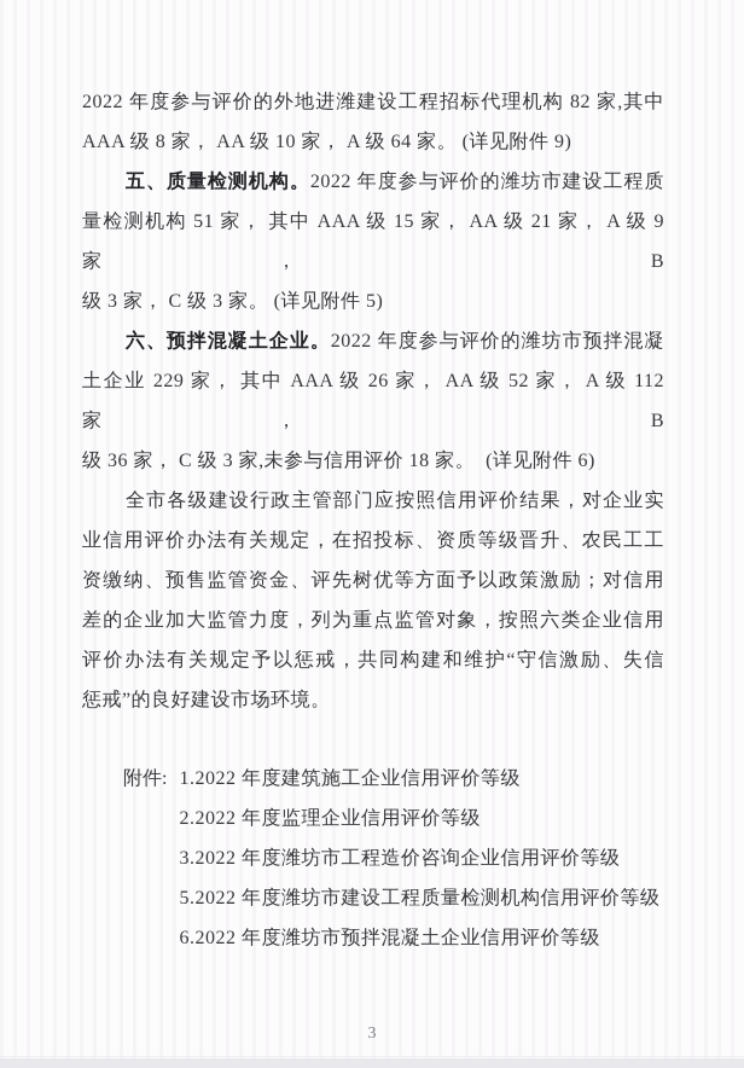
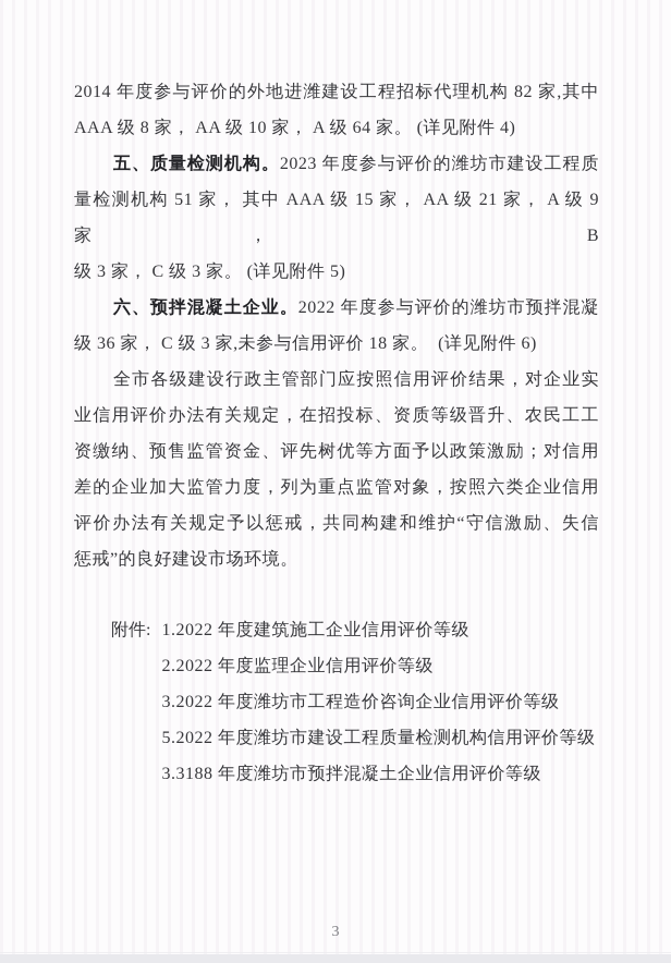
- 2022 年度参与评价的外地进潍建设工程招标代理机构 82 家,其中
+ 2014 年度参与评价的外地进潍建设工程招标代理机构 82 家,其中
- AAA 级 8 家， AA 级 10 家， A 级 64 家。 (详见附件 9)
+ AAA 级 8 家， AA 级 10 家， A 级 64 家。 (详见附件 4)
- 五、质量检测机构。2022 年度参与评价的潍坊市建设工程质
+ 五、质量检测机构。2023 年度参与评价的潍坊市建设工程质
  量检测机构 51 家， 其中 AAA 级 15 家， AA 级 21 家， A 级 9 家， B
  级 3 家， C 级 3 家。 (详见附件 5)
  六、预拌混凝土企业。2022 年度参与评价的潍坊市预拌混凝
- 土企业 229 家， 其中 AAA 级 26 家， AA 级 52 家， A 级 112 家， B
  级 36 家， C 级 3 家,未参与信用评价 18 家。 (详见附件 6)
  全市各级建设行政主管部门应按照信用评价结果，对企业实
  业信用评价办法有关规定，在招投标、资质等级晋升、农民工工
  资缴纳、预售监管资金、评先树优等方面予以政策激励；对信用
  差的企业加大监管力度，列为重点监管对象，按照六类企业信用
  评价办法有关规定予以惩戒，共同构建和维护“守信激励、失信
  惩戒”的良好建设市场环境。
  附件:
  1.2022 年度建筑施工企业信用评价等级
  2.2022 年度监理企业信用评价等级
  3.2022 年度潍坊市工程造价咨询企业信用评价等级
  5.2022 年度潍坊市建设工程质量检测机构信用评价等级
- 6.2022 年度潍坊市预拌混凝土企业信用评价等级
+ 3.3188 年度潍坊市预拌混凝土企业信用评价等级
  3
